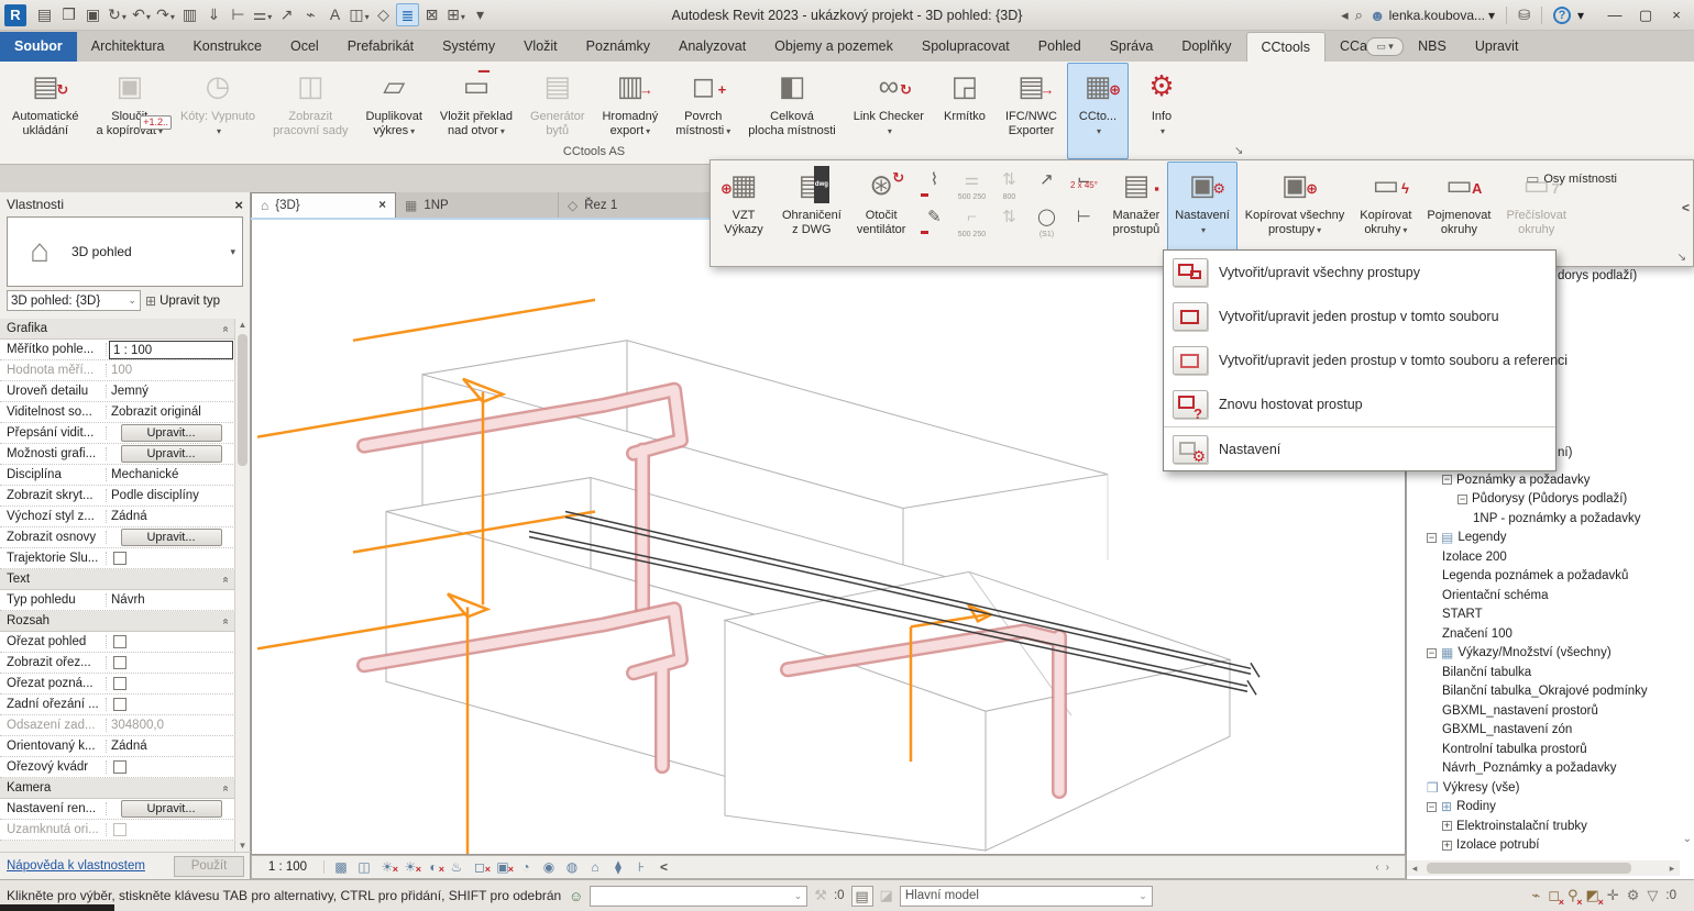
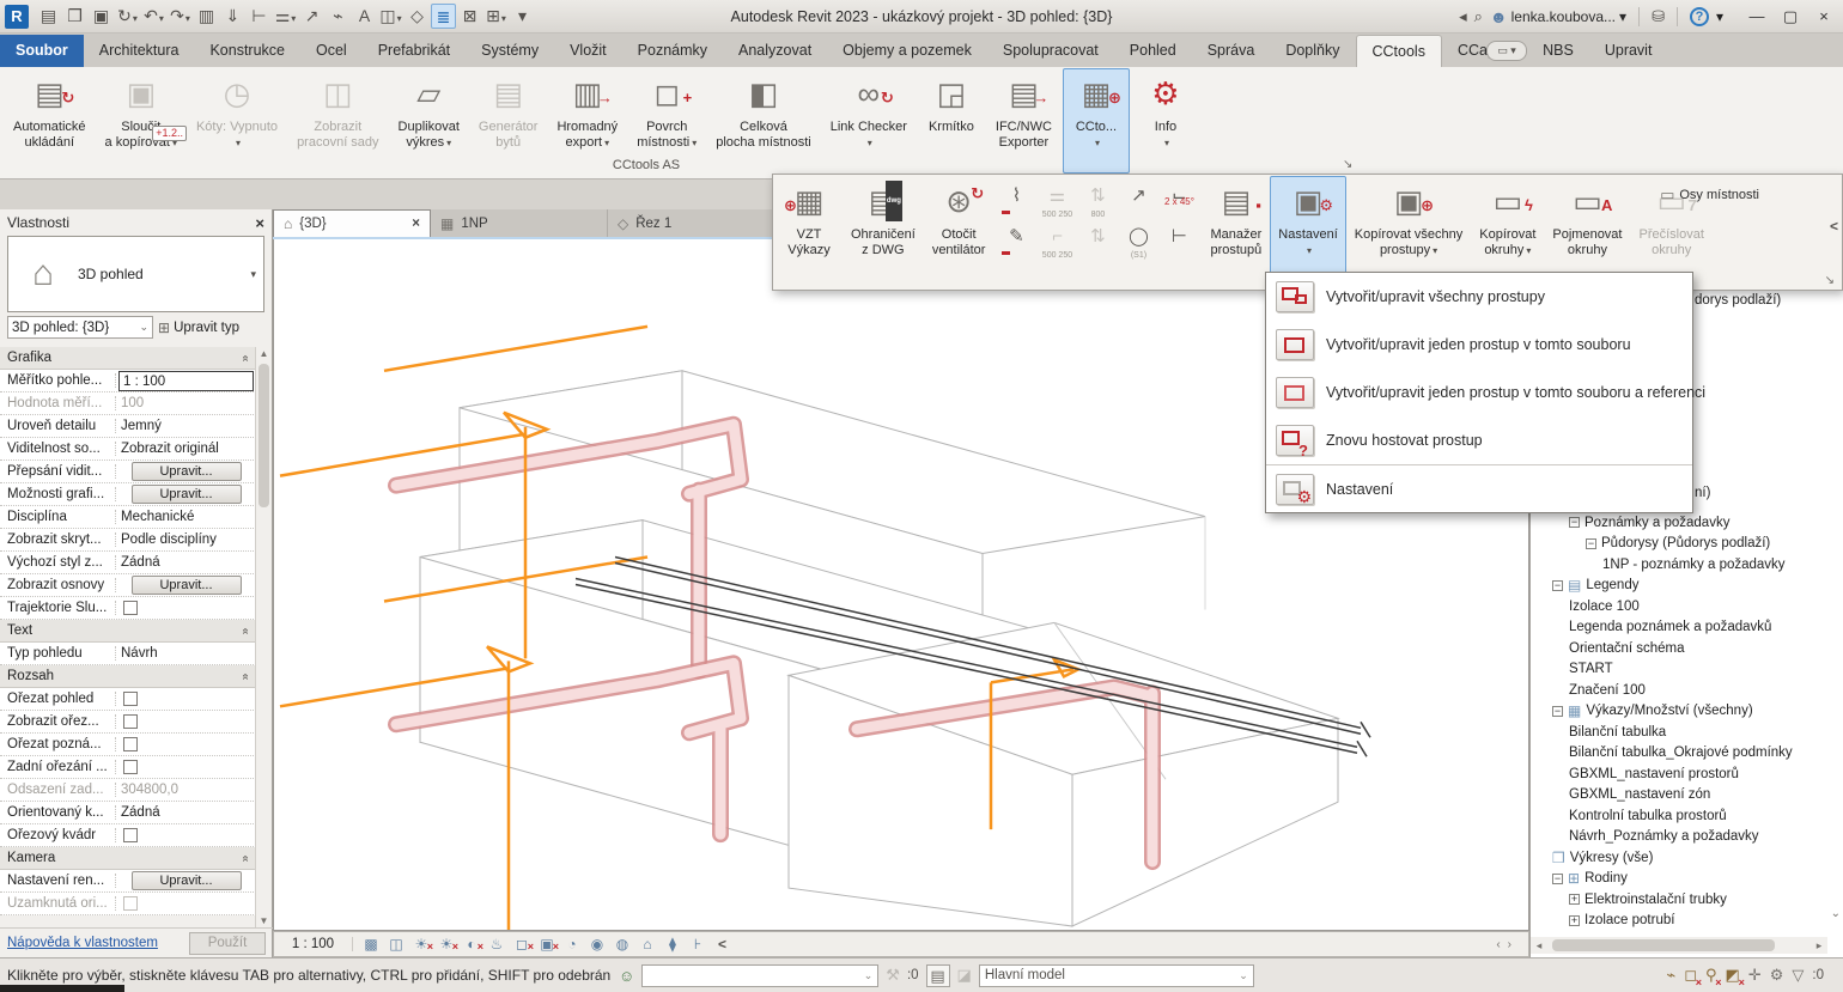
  R
  ▤
  ❒
  ▣
  ↻▾
  ↶▾
  ↷▾
  ▥
  ⇓
  ⊢
  ⚌▾
  ↗
  ⌁
  A
  ◫▾
  ◇
  ≣
  ⊠
  ⊞▾
  ▾
  Autodesk Revit 2023 - ukázkový projekt - 3D pohled: {3D}
  ◂
  ⌕
  ☻
  lenka.koubova...
  ▾
  ⛁
  ?
  ▾
  —
  ▢
  ×
  Soubor
  Architektura
  Konstrukce
  Ocel
  Prefabrikát
  Systémy
  Vložit
  Poznámky
  Analyzovat
  Objemy a pozemek
  Spolupracovat
  Pohled
  Správa
  Doplňky
  CCtools
  NBS
  Upravit
  ▭ ▾
  Automatické
  ukládání
  Slouč
  a kopírovat ▾
  +1.2..
  Kóty: Vypnuto
  ▾
  Zobrazit
  pracovní sady
  Duplikovat
  výkres ▾
- Vložit překlad
- nad otvor ▾
  Generátor
  bytů
  Hromadný
  export ▾
  Povrch
  místnosti ▾
  Celková
  plocha místnosti
  Link Checker
  ▾
  Krmítko
  IFC/NWC
  Exporter
  CCto...
  ▾
  Info
  ▾
  CCtools AS
  ↘
  VZT
  Výkazy
  Ohraničení
  z DWG
  Otočit
  ventilátor
  ⌇
  ✎
  ⚌
  ⌐
  ⇅
  ⇅
  ↗
  ◯
  ⌙
  2 x 45°
  ⊢
  Manažer
  prostupů
  Nastavení
  ▾
  Kopírovat všechny
  prostupy ▾
  Kopírovat
  okruhy ▾
  Pojmenovat
  okruhy
  Přečíslovat
  okruhy
  ▭
  Osy místnosti
  <
  ↘
  Vytvořit/upravit všechny prostupy
  Vytvořit/upravit jeden prostup v tomto souboru
  Vytvořit/upravit jeden prostup v tomto souboru a referenci
  Znovu hostovat prostup
  Nastavení
  Vlastnosti
  ×
  ⌂
  3D pohled
  ▾
  3D pohled: {3D}
  ⌄
  ⊞
  Upravit typ
  Grafika
  Měřítko pohle...
  1 : 100
  Hodnota měří...
  100
  Úroveň detailu
  Jemný
  Viditelnost so...
  Zobrazit originál
  Přepsání vidit...
  Upravit...
  Možnosti grafi...
  Upravit...
  Disciplína
  Mechanické
  Zobrazit skryt...
  Podle disciplíny
  Výchozí styl z...
  Žádná
  Zobrazit osnovy
  Upravit...
  Trajektorie Slu...
  Text
  Typ pohledu
  Návrh
  Rozsah
  Ořezat pohled
  Zobrazit ořez...
  Ořezat pozná...
  Zadní ořezání ...
  Odsazení zad...
  304800,0
  Orientovaný k...
  Žádná
  Ořezový kvádr
  Kamera
  Nastavení ren...
  Upravit...
  Uzamknutá ori...
  ▲
  ▼
  Nápověda k vlastnostem
  Použít
  ⌂
  {3D}
  ×
  ▦
  1NP
  ◇
  Řez 1
  1 : 100
  ▩
  ◫
  ☀
  ☀
  ◐
  ♨
  ◻
  ▣
  ◔
  ◉
  ◍
  ⌂
  ⧫
  ⊦
  <
  ‹›
  dorys podlaží)
  ní)
  Poznámky a požadavky
  Půdorysy (Půdorys podlaží)
  1NP - poznámky a požadavky
  Legendy
- Izolace 200
+ Izolace 100
  Legenda poznámek a požadavků
  Orientační schéma
  START
  Značení 100
  Výkazy/Množství (všechny)
  Bilanční tabulka
  Bilanční tabulka_Okrajové podmínky
  GBXML_nastavení prostorů
  GBXML_nastavení zón
  Kontrolní tabulka prostorů
  Návrh_Poznámky a požadavky
  Výkresy (vše)
  Rodiny
  Elektroinstalační trubky
  Izolace potrubí
  ⌄
  ◂
  ▸
  Klikněte pro výběr, stiskněte klávesu TAB pro alternativy, CTRL pro přidání, SHIFT pro odebrán
  ☺
  ⌄
  ⚒
  :0
  ▤
  ◪
  Hlavní model
  ⌄
  ⌁
  ◻
  ⚲
  ◩
  ✛
  ⚙
  ▽
  :0
